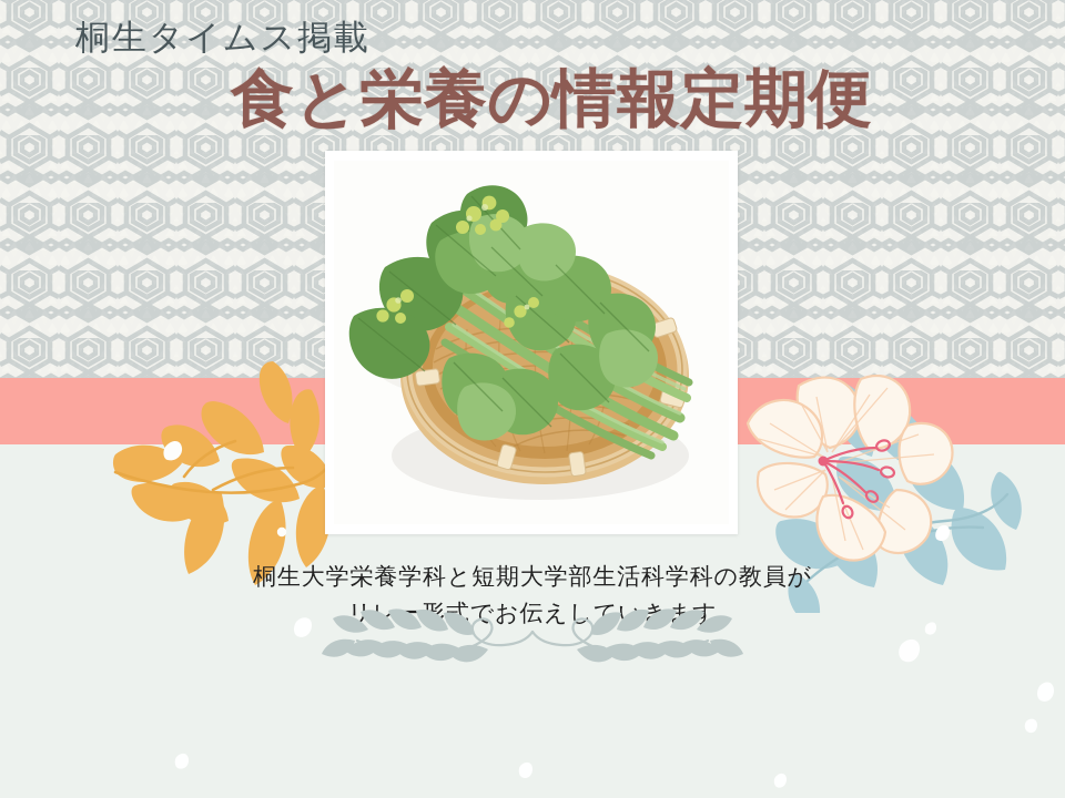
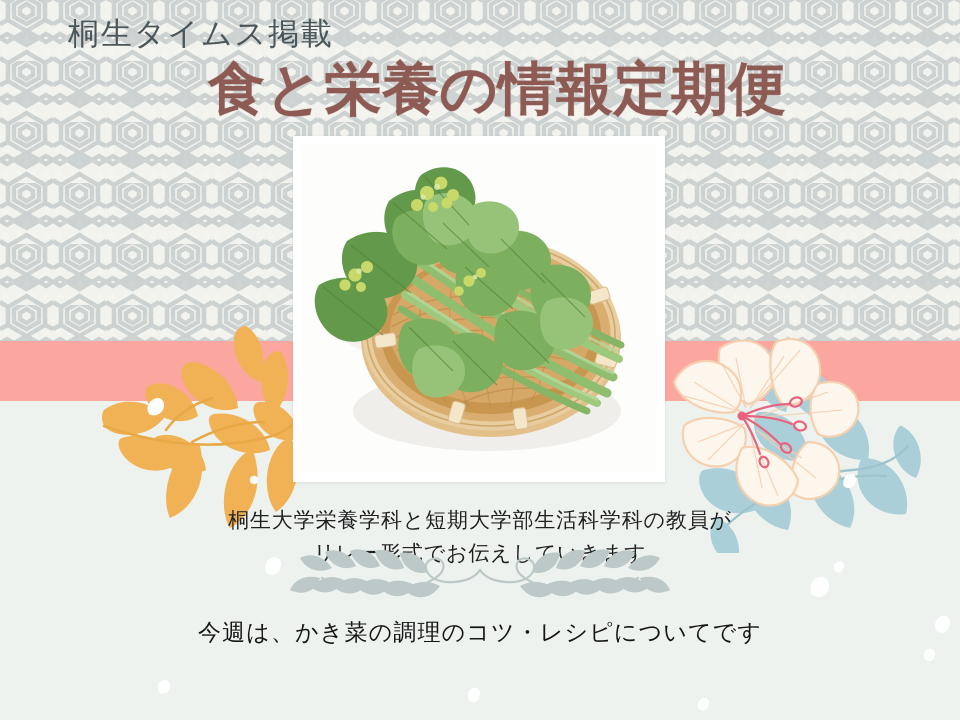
  桐生タイムス掲載
  食と栄養の情報定期便
  桐生大学栄養学科と短期大学部生活科学科の教員が
  リレ式でお伝えしてます
+ 今週は、かき菜の調理のコツ・レシピについてです
